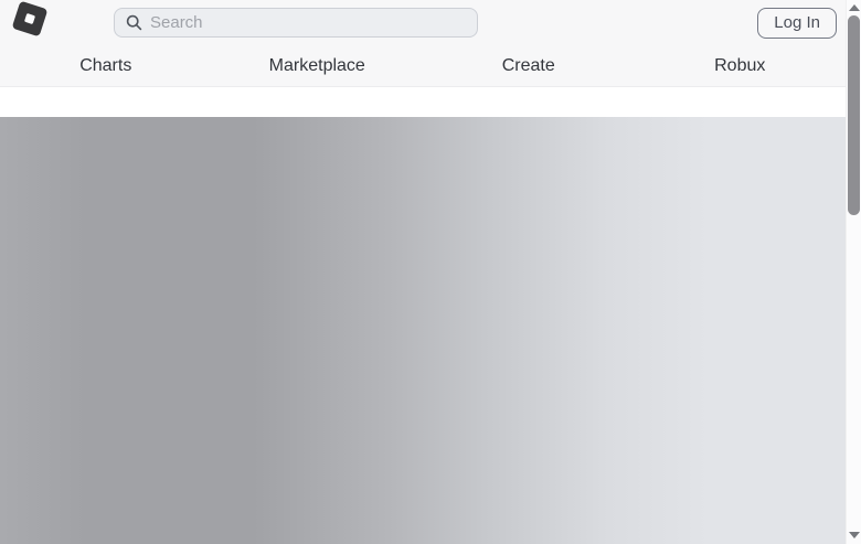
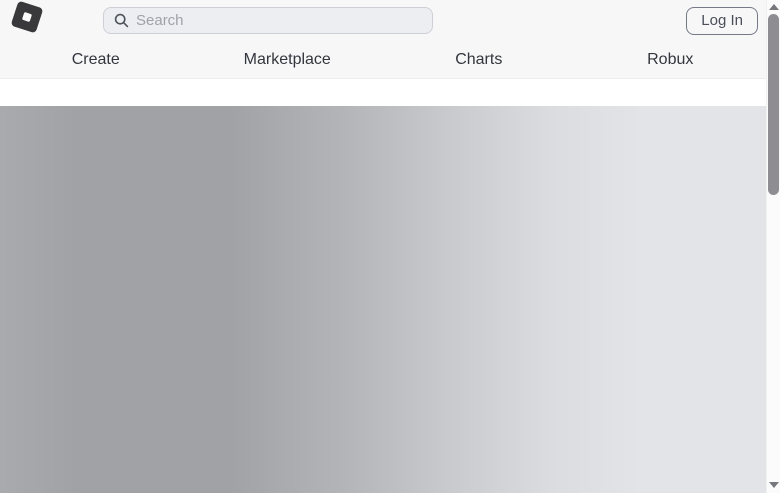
  Search
  Log In
- Charts
+ Create
  Marketplace
- Create
+ Charts
  Robux
